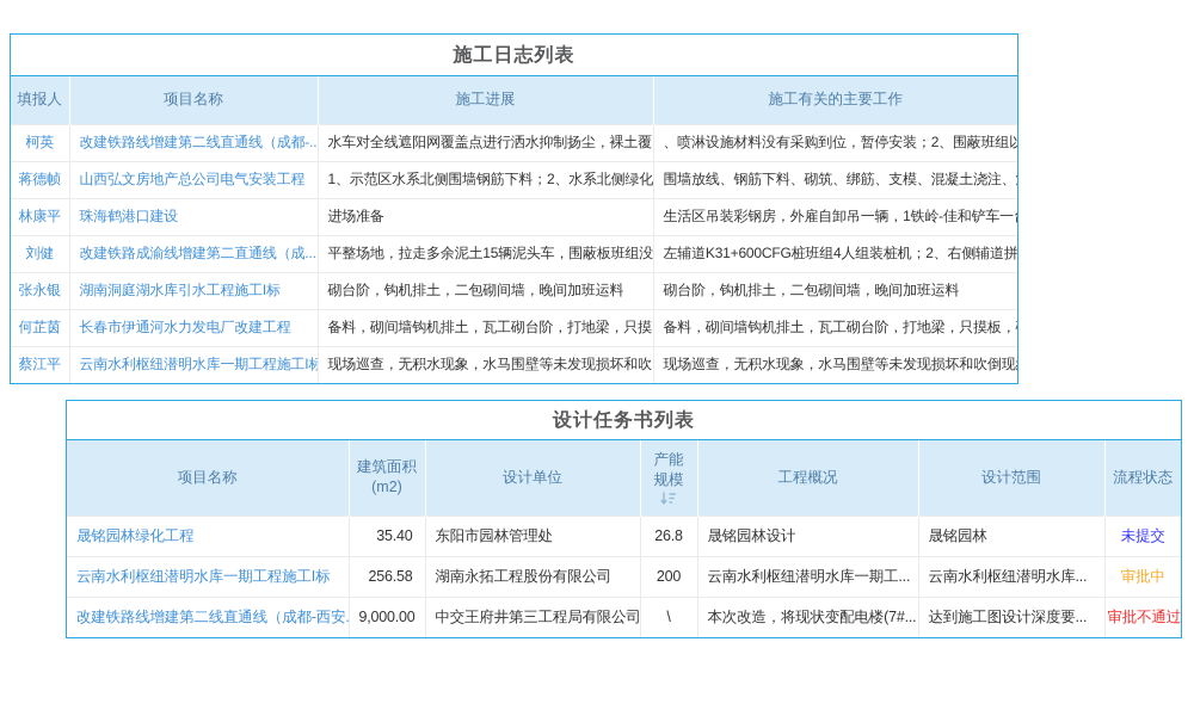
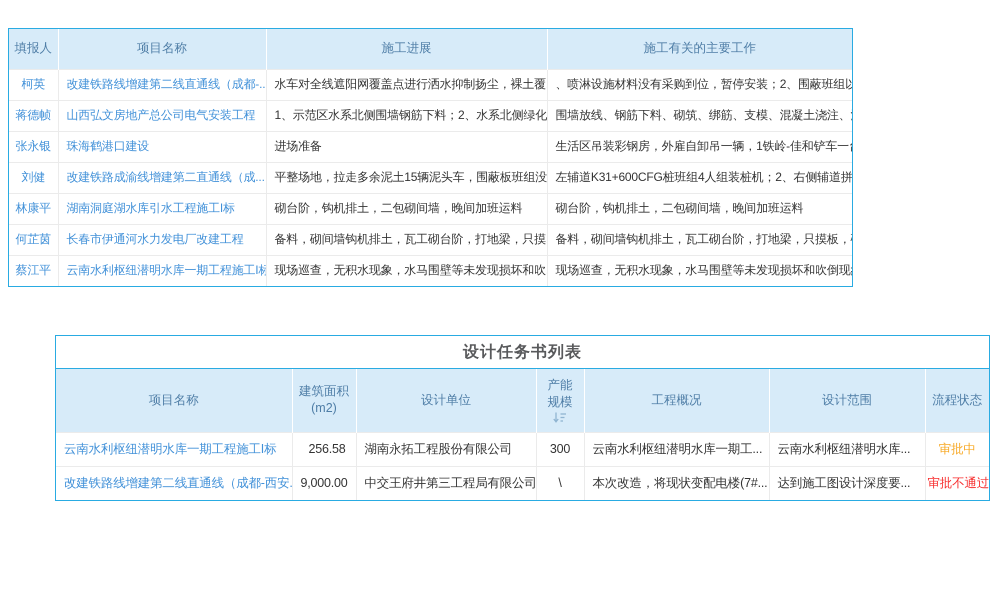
- 施工日志列表
  填报人	项目名称	施工进展	施工有关的主要工作
  柯英	改建铁路线增建第二线直通线（成都-..	水车对全线遮阳网覆盖点进行洒水抑制扬尘，裸土覆	、喷淋设施材料没有采购到位，暂停安装；2、围蔽班组以
  蒋德帧	山西弘文房地产总公司电气安装工程	1、示范区水系北侧围墙钢筋下料；2、水系北侧绿化	围墙放线、钢筋下料、砌筑、绑筋、支模、混凝土浇注、
- 林康平	珠海鹤港口建设	进场准备	生活区吊装彩钢房，外雇自卸吊一辆，1铁岭-佳和铲车一
+ 张永银	珠海鹤港口建设	进场准备	生活区吊装彩钢房，外雇自卸吊一辆，1铁岭-佳和铲车一
  刘健	改建铁路成渝线增建第二直通线（成...	平整场地，拉走多余泥土15辆泥头车，围蔽板班组没	左辅道K31+600CFG桩班组4人组装桩机；2、右侧辅道拼
- 张永银	湖南洞庭湖水库引水工程施工I标	砌台阶，钩机排土，二包砌间墙，晚间加班运料	砌台阶，钩机排土，二包砌间墙，晚间加班运料
+ 林康平	湖南洞庭湖水库引水工程施工I标	砌台阶，钩机排土，二包砌间墙，晚间加班运料	砌台阶，钩机排土，二包砌间墙，晚间加班运料
  何芷茵	长春市伊通河水力发电厂改建工程	备料，砌间墙钩机排土，瓦工砌台阶，打地梁，只摸	备料，砌间墙钩机排土，瓦工砌台阶，打地梁，只摸板，
  蔡江平	云南水利枢纽潜明水库一期工程施工I标	现场巡查，无积水现象，水马围壁等未发现损坏和吹	现场巡查，无积水现象，水马围壁等未发现损坏和吹倒现
  设计任务书列表
  项目名称	建筑面积 (m2)	设计单位	产能 规模	工程概况	设计范围	流程状态
- 晟铭园林绿化工程	35.40	东阳市园林管理处	26.8	晟铭园林设计	晟铭园林	未提交
- 云南水利枢纽潜明水库一期工程施工I标	256.58	湖南永拓工程股份有限公司	200	云南水利枢纽潜明水库一期工...	云南水利枢纽潜明水库...	审批中
+ 云南水利枢纽潜明水库一期工程施工I标	256.58	湖南永拓工程股份有限公司	300	云南水利枢纽潜明水库一期工...	云南水利枢纽潜明水库...	审批中
  改建铁路线增建第二线直通线（成都-西安.	9,000.00	中交王府井第三工程局有限公司	\	本次改造，将现状变配电楼(7#...	达到施工图设计深度要...	审批不通过
